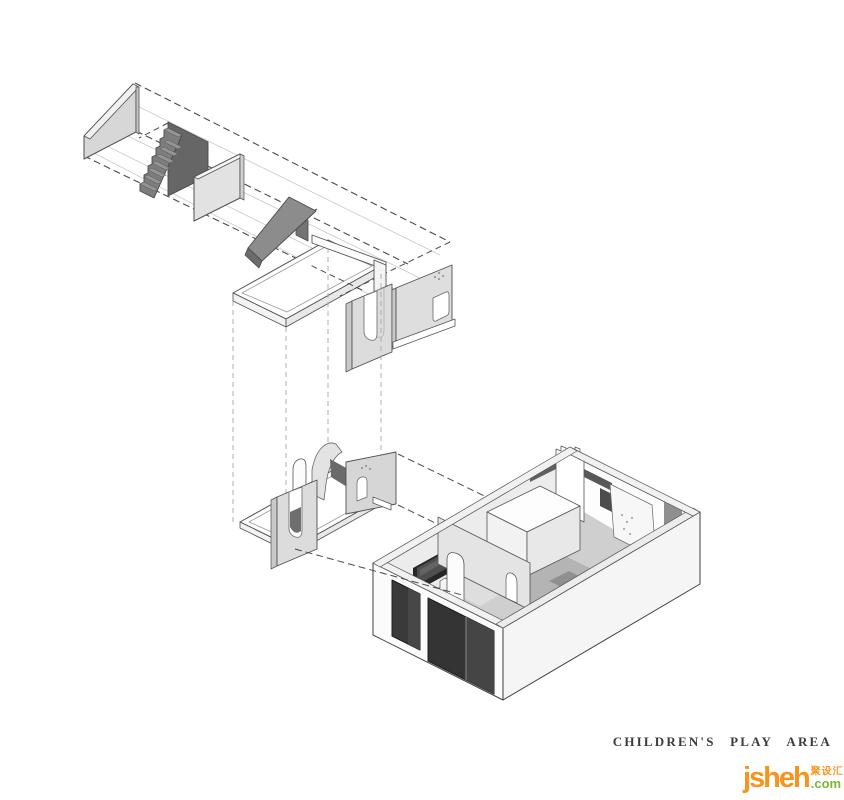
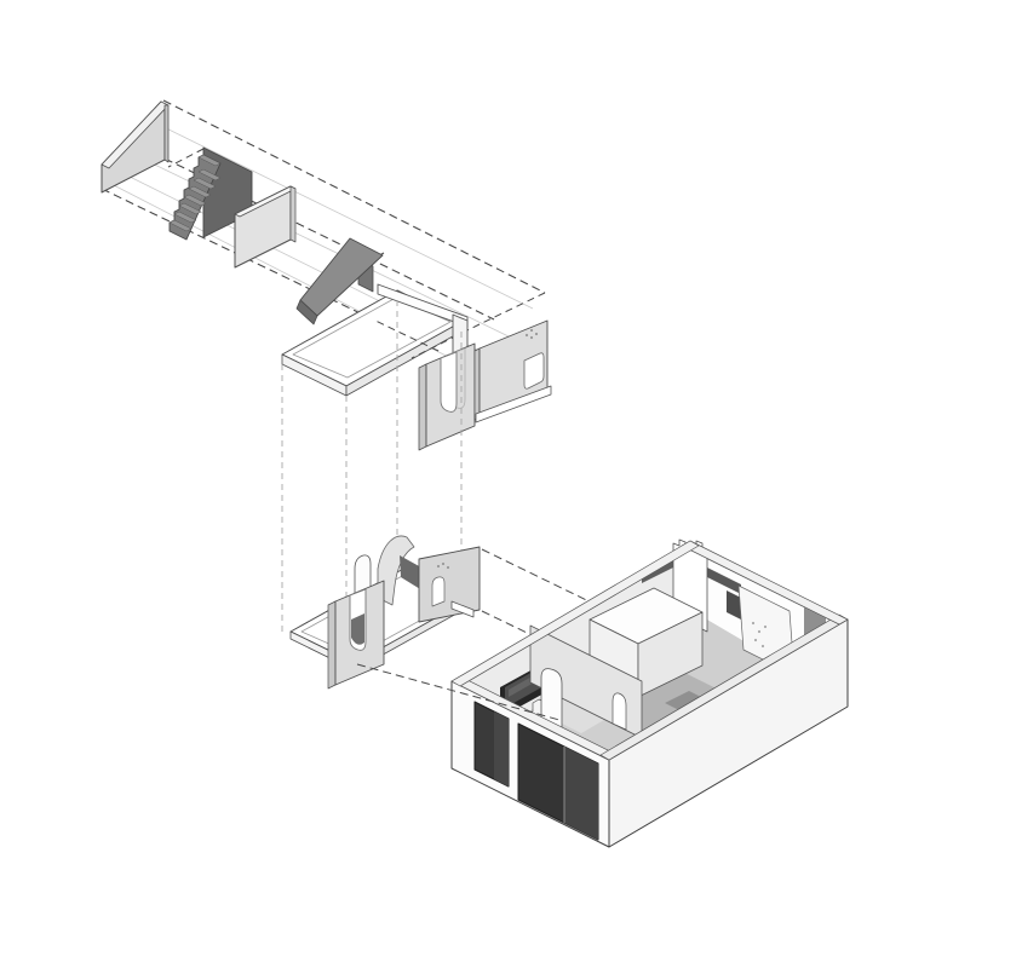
- CHILDREN'S PLAY AREA
- jsheh
- 聚设汇
- .com
